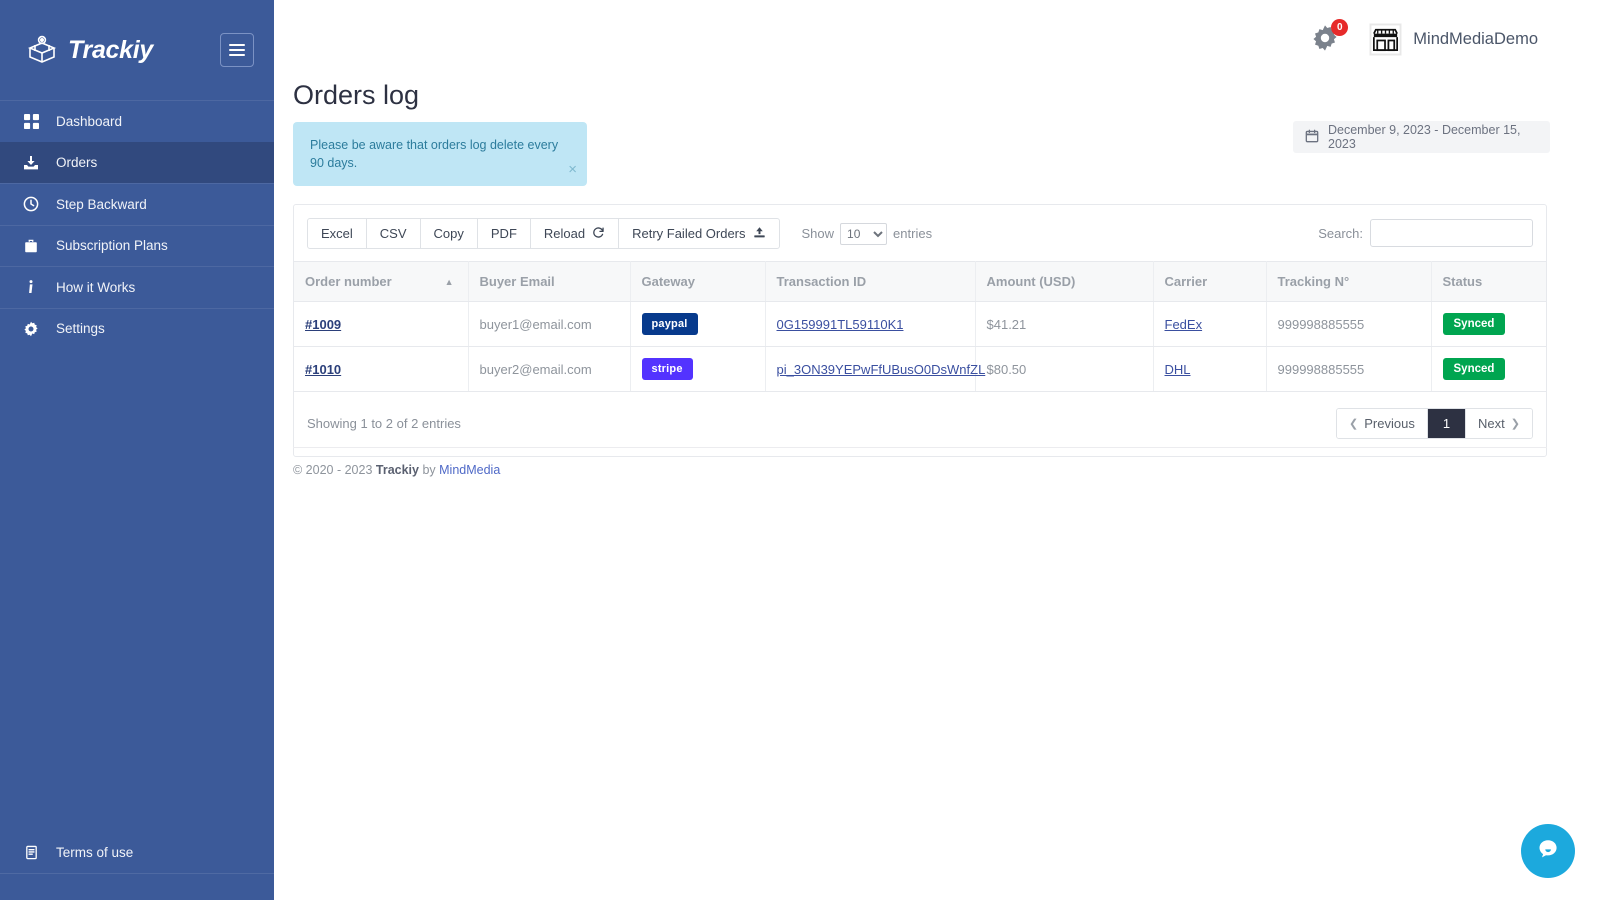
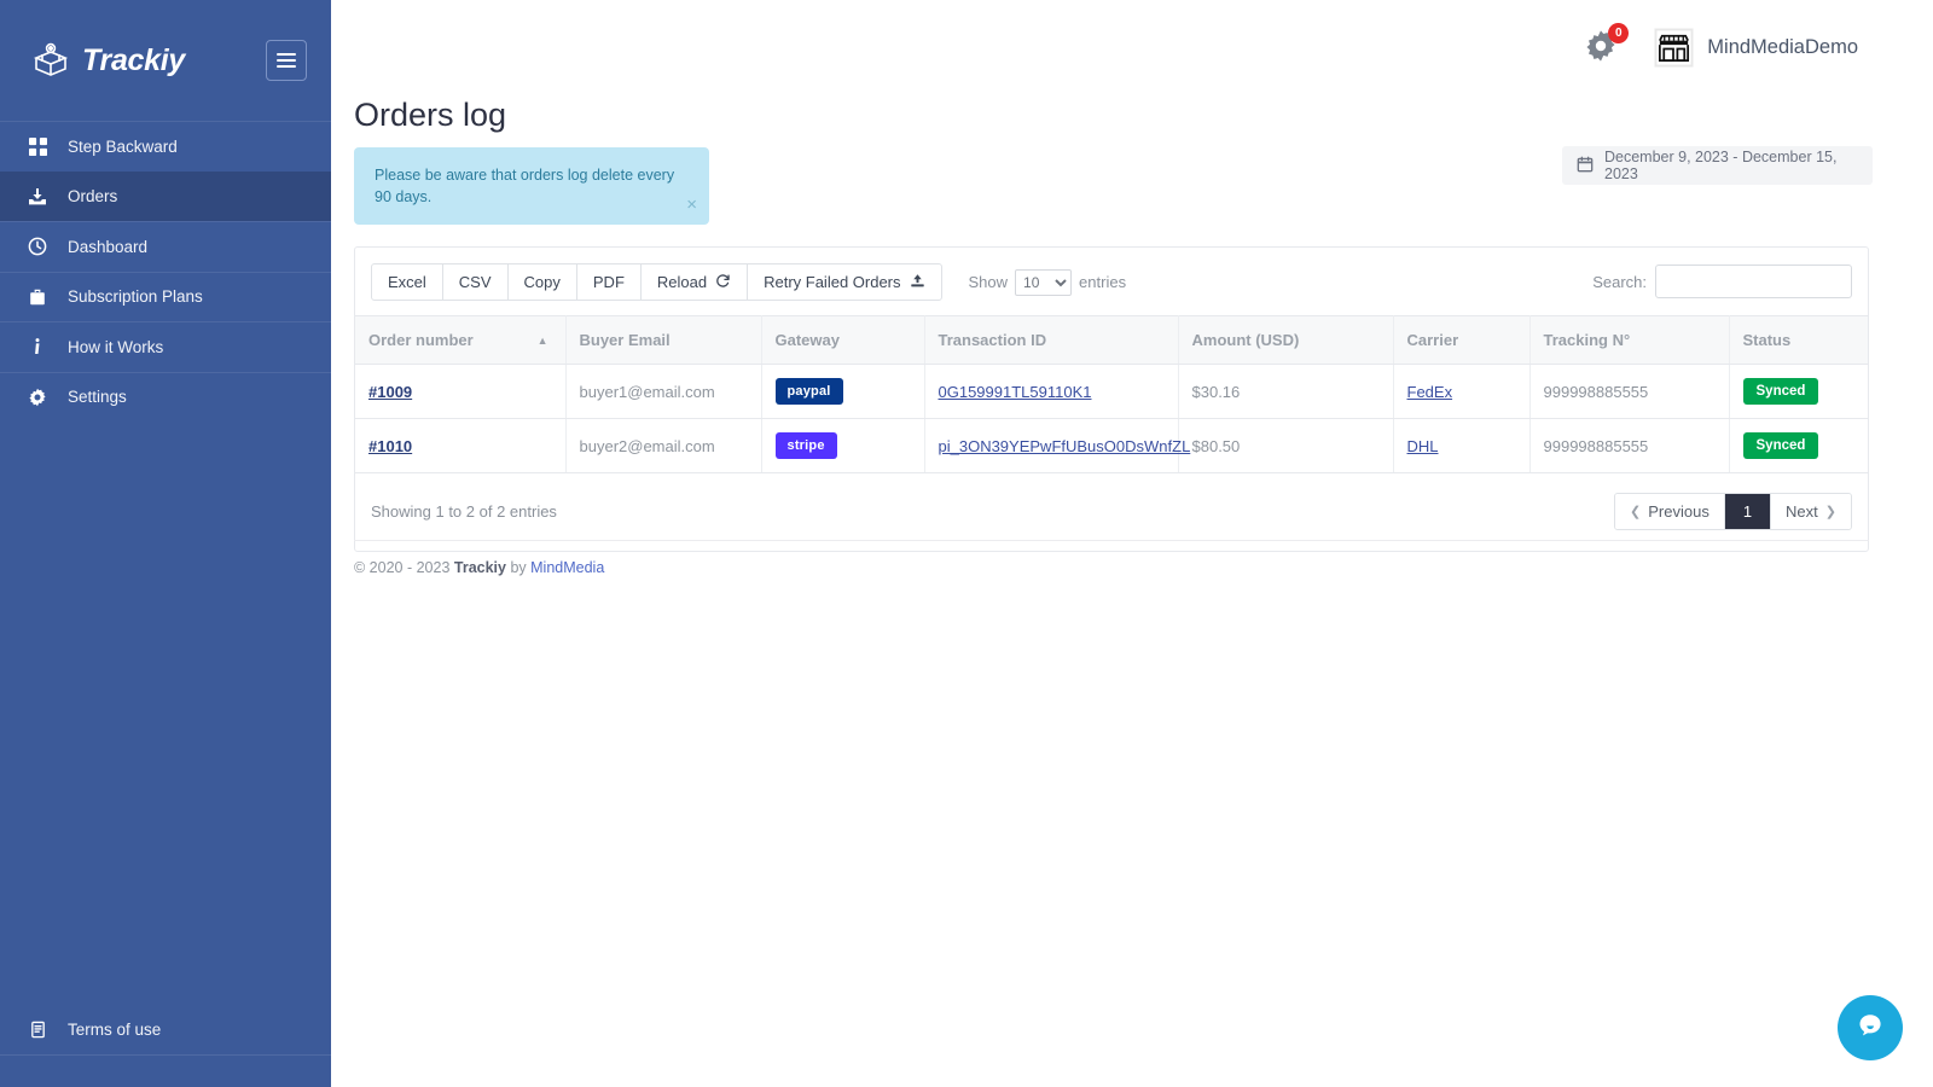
  Trackiy
- Dashboard
+ Step Backward
  Orders
- Step Backward
+ Dashboard
  Subscription Plans
  How it Works
  Settings
  Terms of use
  0
  MindMediaDemo
  Orders log
  Please be aware that orders log delete every 90 days.
  ×
  December 9, 2023 - December 15, 2023
  Excel
  CSV
  Copy
  PDF
  Reload
  Retry Failed Orders
  Show
  10
  entries
  Search:
  Order number ▲	Buyer Email	Gateway	Transaction ID	Amount (USD)	Carrier	Tracking N°	Status
- #1009	buyer1@email.com	paypal	0G159991TL59110K1	$41.21	FedEx	999998885555	Synced
+ #1009	buyer1@email.com	paypal	0G159991TL59110K1	$30.16	FedEx	999998885555	Synced
  #1010	buyer2@email.com	stripe	pi_3ON39YEPwFfUBusO0DsWnfZL	$80.50	DHL	999998885555	Synced
  Showing 1 to 2 of 2 entries
  ❮
  Previous
  1
  Next
  ❯
  © 2020 - 2023 Trackiy by MindMedia
